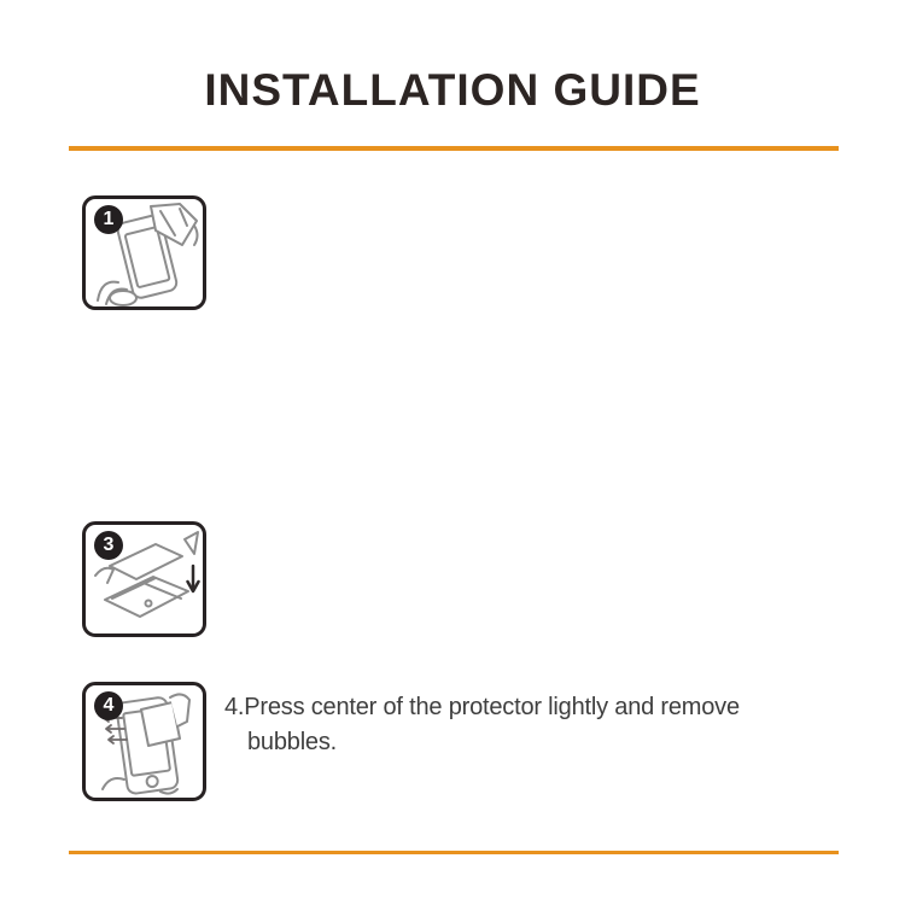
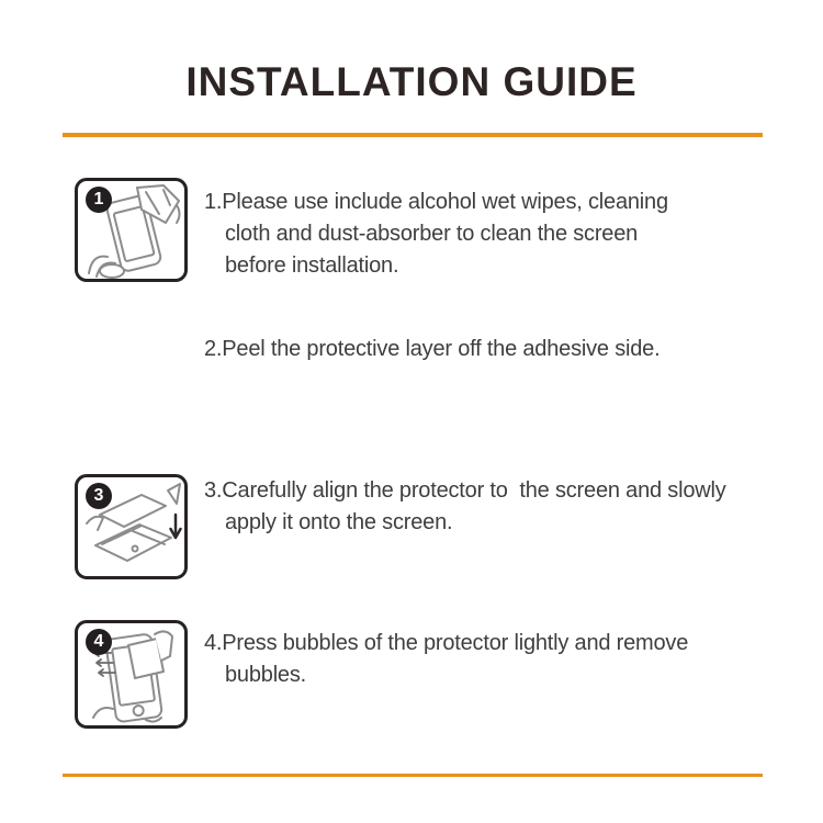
  INSTALLATION GUIDE
  1
+ 1.Please use include alcohol wet wipes, cleaning
+ cloth and dust-absorber to clean the screen
+ before installation.
+ 2.Peel the protective layer off the adhesive side.
  3
+ 3.Carefully align the protector to the screen and slowly
+ apply it onto the screen.
  4
- 4.Press center of the protector lightly and remove
+ 4.Press bubbles of the protector lightly and remove
  bubbles.
